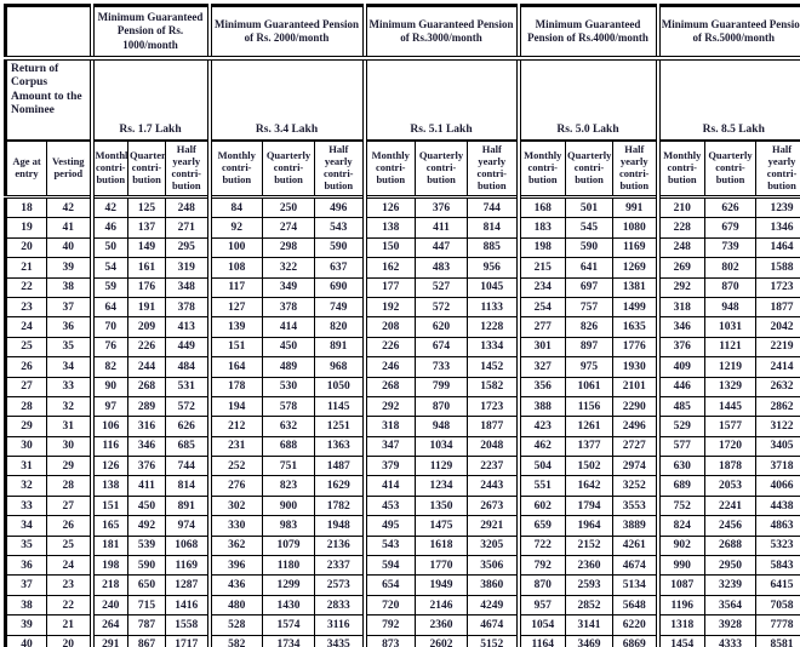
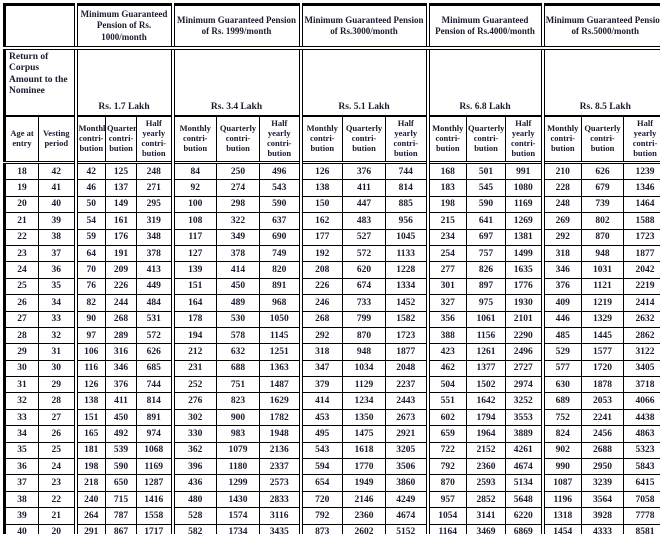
- 	Minimum Guaranteed Pension of Rs. 1000/month	Minimum Guaranteed Pension of Rs. 2000/month	Minimum Guaranteed Pension of Rs.3000/month	Minimum Guaranteed Pension of Rs.4000/month	Minimum Guaranteed Pensio of Rs.5000/month
+ 	Minimum Guaranteed Pension of Rs. 1000/month	Minimum Guaranteed Pension of Rs. 1999/month	Minimum Guaranteed Pension of Rs.3000/month	Minimum Guaranteed Pension of Rs.4000/month	Minimum Guaranteed Pensio of Rs.5000/month
- Return of Corpus Amount to the Nominee	Rs. 1.7 Lakh	Rs. 3.4 Lakh	Rs. 5.1 Lakh	Rs. 5.0 Lakh	Rs. 8.5 Lakh
+ Return of Corpus Amount to the Nominee	Rs. 1.7 Lakh	Rs. 3.4 Lakh	Rs. 5.1 Lakh	Rs. 6.8 Lakh	Rs. 8.5 Lakh
  Age at entry	Vesting period	Monthl contri-bution	Quarter contri-bution	Half yearly contri-bution	Monthly contri-bution	Quarterly contri-bution	Half yearly contri-bution	Monthly contri-bution	Quarterly contri-bution	Half yearly contri-bution	Monthly contri-bution	Quarterly contri-bution	Half yearly contri-bution	Monthly contri-bution	Quarterly contri-bution	Half yearly contri-bution
  18	42	42	125	248	84	250	496	126	376	744	168	501	991	210	626	1239
  19	41	46	137	271	92	274	543	138	411	814	183	545	1080	228	679	1346
  20	40	50	149	295	100	298	590	150	447	885	198	590	1169	248	739	1464
  21	39	54	161	319	108	322	637	162	483	956	215	641	1269	269	802	1588
  22	38	59	176	348	117	349	690	177	527	1045	234	697	1381	292	870	1723
  23	37	64	191	378	127	378	749	192	572	1133	254	757	1499	318	948	1877
  24	36	70	209	413	139	414	820	208	620	1228	277	826	1635	346	1031	2042
  25	35	76	226	449	151	450	891	226	674	1334	301	897	1776	376	1121	2219
  26	34	82	244	484	164	489	968	246	733	1452	327	975	1930	409	1219	2414
  27	33	90	268	531	178	530	1050	268	799	1582	356	1061	2101	446	1329	2632
  28	32	97	289	572	194	578	1145	292	870	1723	388	1156	2290	485	1445	2862
  29	31	106	316	626	212	632	1251	318	948	1877	423	1261	2496	529	1577	3122
  30	30	116	346	685	231	688	1363	347	1034	2048	462	1377	2727	577	1720	3405
  31	29	126	376	744	252	751	1487	379	1129	2237	504	1502	2974	630	1878	3718
  32	28	138	411	814	276	823	1629	414	1234	2443	551	1642	3252	689	2053	4066
  33	27	151	450	891	302	900	1782	453	1350	2673	602	1794	3553	752	2241	4438
  34	26	165	492	974	330	983	1948	495	1475	2921	659	1964	3889	824	2456	4863
  35	25	181	539	1068	362	1079	2136	543	1618	3205	722	2152	4261	902	2688	5323
  36	24	198	590	1169	396	1180	2337	594	1770	3506	792	2360	4674	990	2950	5843
  37	23	218	650	1287	436	1299	2573	654	1949	3860	870	2593	5134	1087	3239	6415
  38	22	240	715	1416	480	1430	2833	720	2146	4249	957	2852	5648	1196	3564	7058
  39	21	264	787	1558	528	1574	3116	792	2360	4674	1054	3141	6220	1318	3928	7778
  40	20	291	867	1717	582	1734	3435	873	2602	5152	1164	3469	6869	1454	4333	8581
